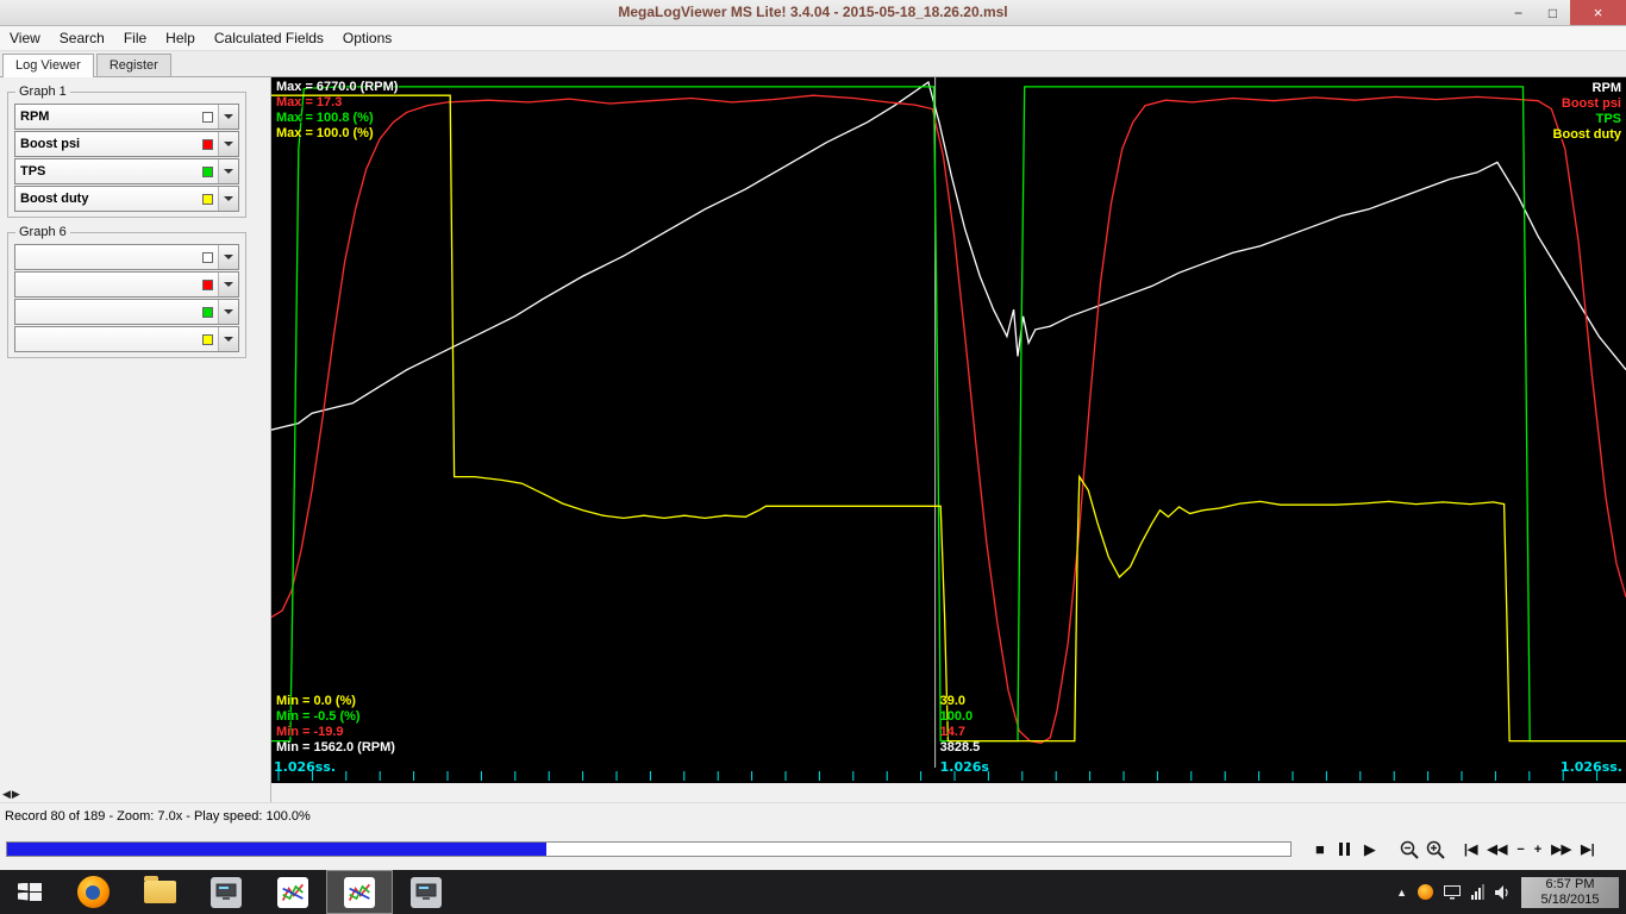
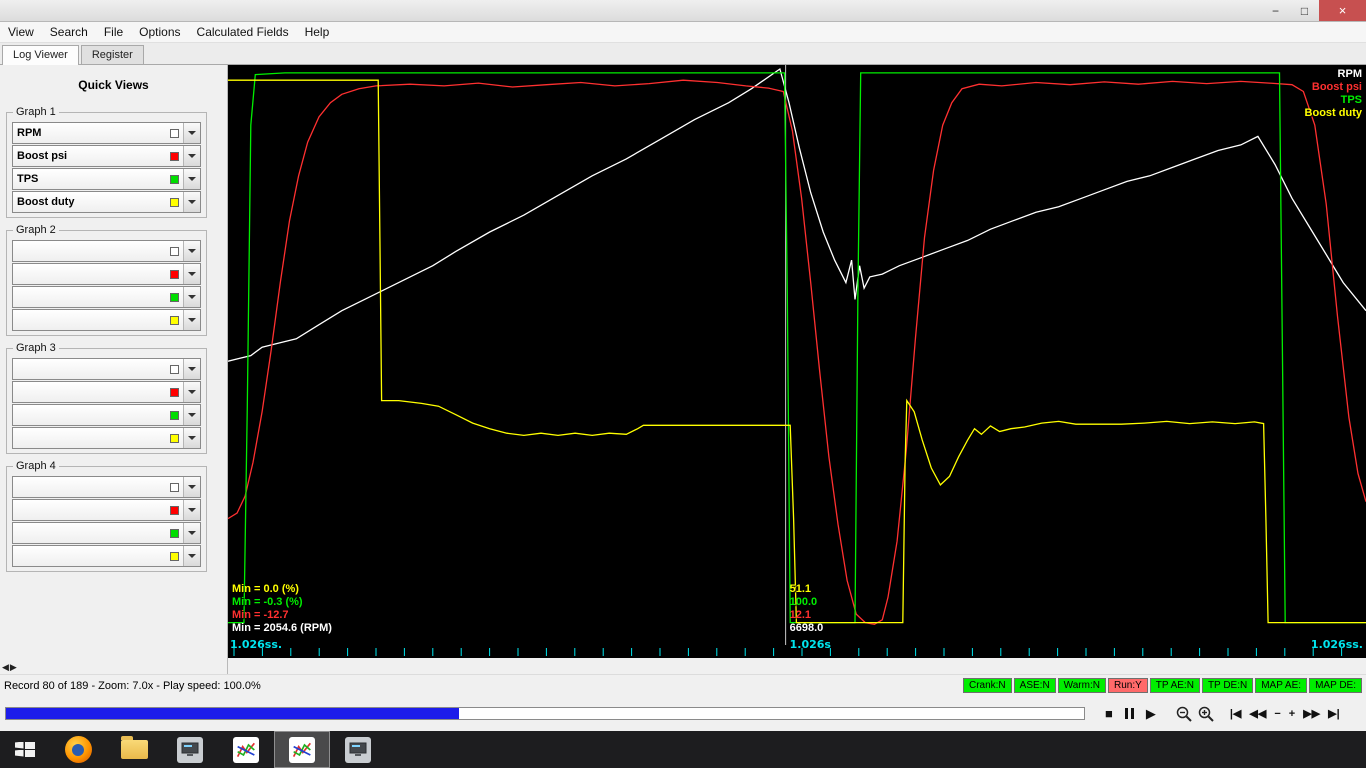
- MegaLogViewer MS Lite! 3.4.04 - 2015-05-18_18.26.20.msl
  −
  □
  ×
  View
  Search
  File
- Help
+ Options
  Calculated Fields
- Options
+ Help
  Log Viewer
  Register
+ Quick Views
  Graph 1
  RPM
  Boost psi
  TPS
  Boost duty
+ Graph 2
- Graph 6
+ Graph 3
+ Graph 4
  ◀▶
- Max = 6770.0 (RPM)
- Max = 17.3
- Max = 100.8 (%)
- Max = 100.0 (%)
  Min = 0.0 (%)
- Min = -0.5 (%)
+ Min = -0.3 (%)
- Min = -19.9
+ Min = -12.7
- Min = 1562.0 (RPM)
+ Min = 2054.6 (RPM)
- 39.0
+ 51.1
  100.0
- 14.7
+ 12.1
- 3828.5
+ 6698.0
  RPM
  Boost psi
  TPS
  Boost duty
  1.026ss.
  1.026s
  1.026ss.
  Record 80 of 189 - Zoom: 7.0x - Play speed: 100.0%
+ Crank:N
+ ASE:N
+ Warm:N
+ Run:Y
+ TP AE:N
+ TP DE:N
+ MAP AE:
+ MAP DE:
  ■
  ▶
  |◀
  ◀◀
  −
  +
  ▶▶
  ▶|
- ▲
- 6:57 PM
- 5/18/2015
